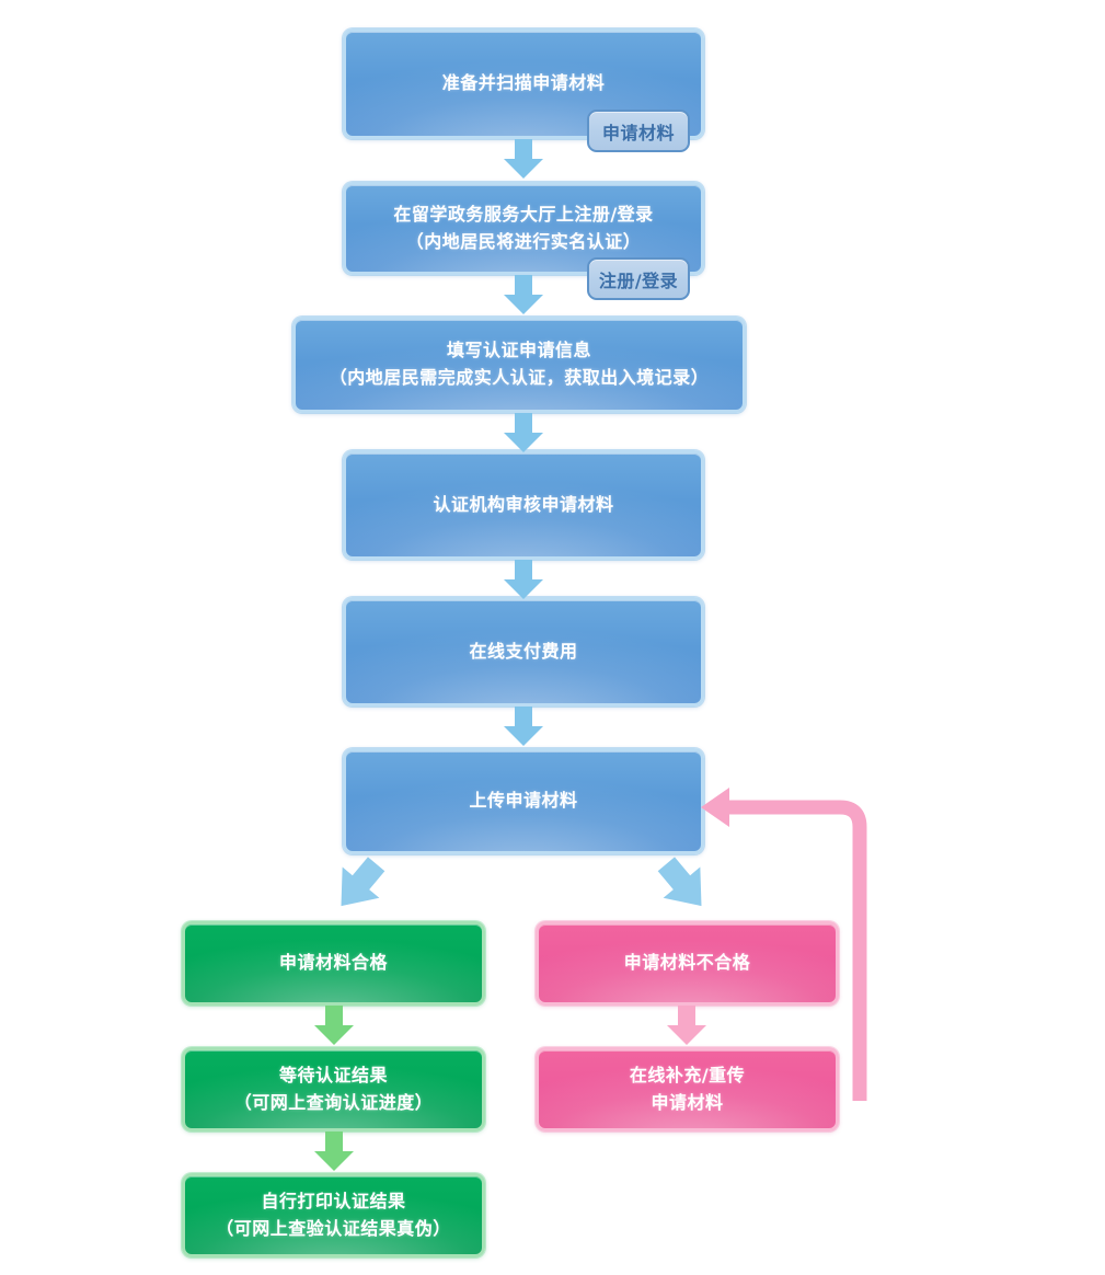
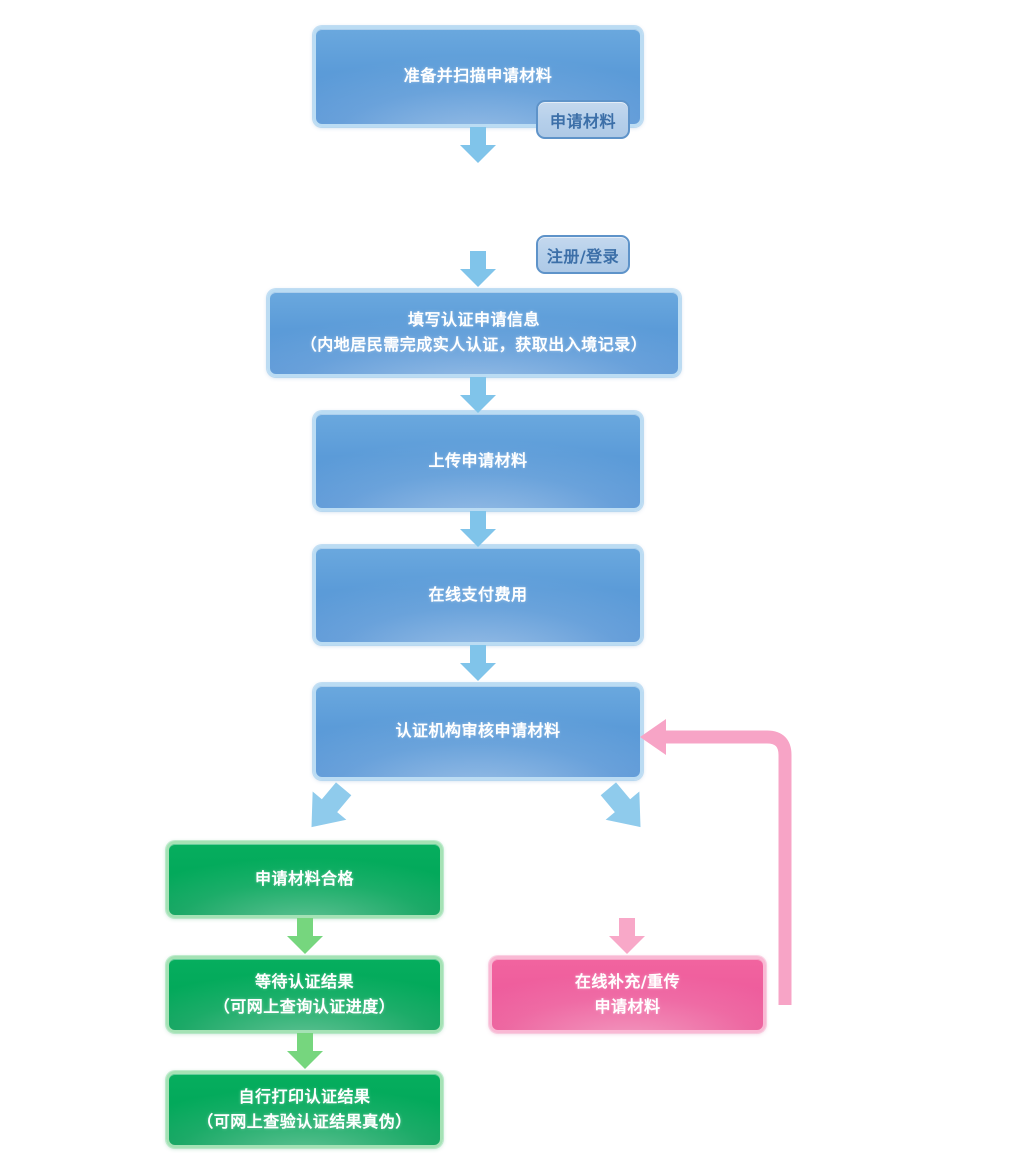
  准备并扫描申请材料
- 在留学政务服务大厅上注册/登录
- （内地居民将进行实名认证）
  填写认证申请信息
  （内地居民需完成实人认证，获取出入境记录）
- 认证机构审核申请材料
+ 上传申请材料
  在线支付费用
- 上传申请材料
+ 认证机构审核申请材料
  申请材料合格
  等待认证结果
  （可网上查询认证进度）
  自行打印认证结果
  （可网上查验认证结果真伪）
- 申请材料不合格
  在线补充/重传
  申请材料
  申请材料
  注册/登录
